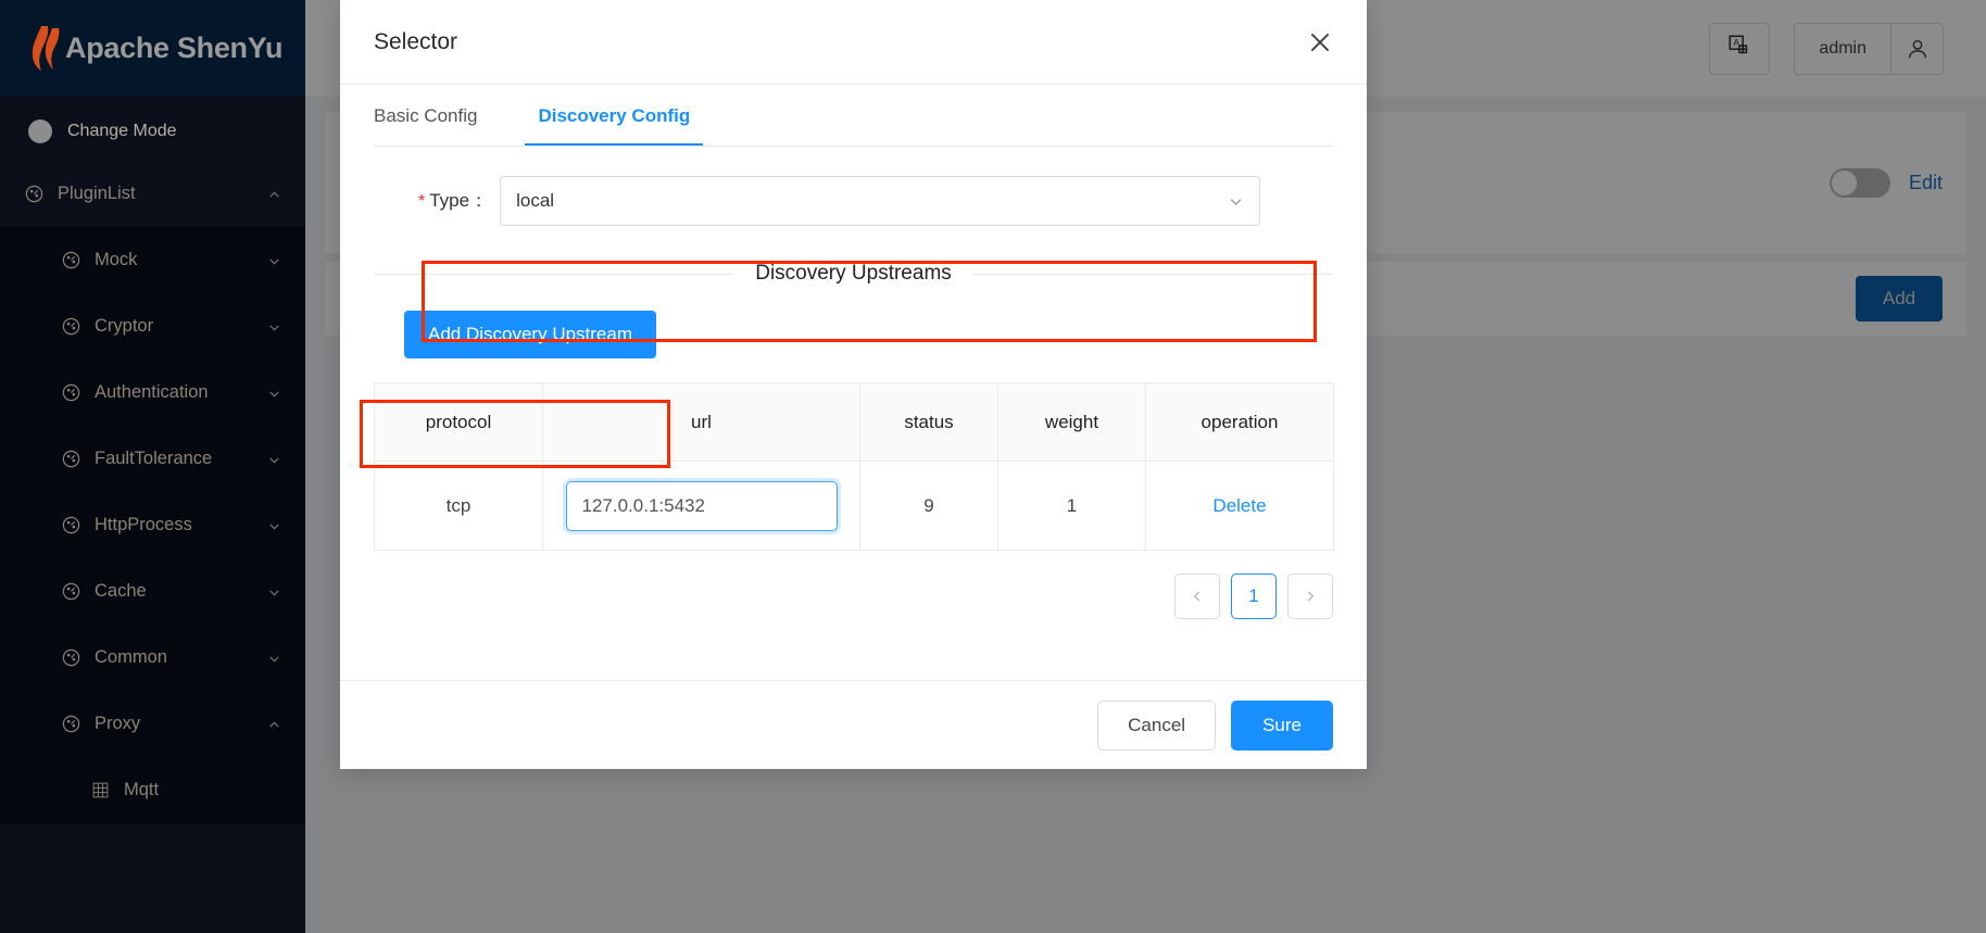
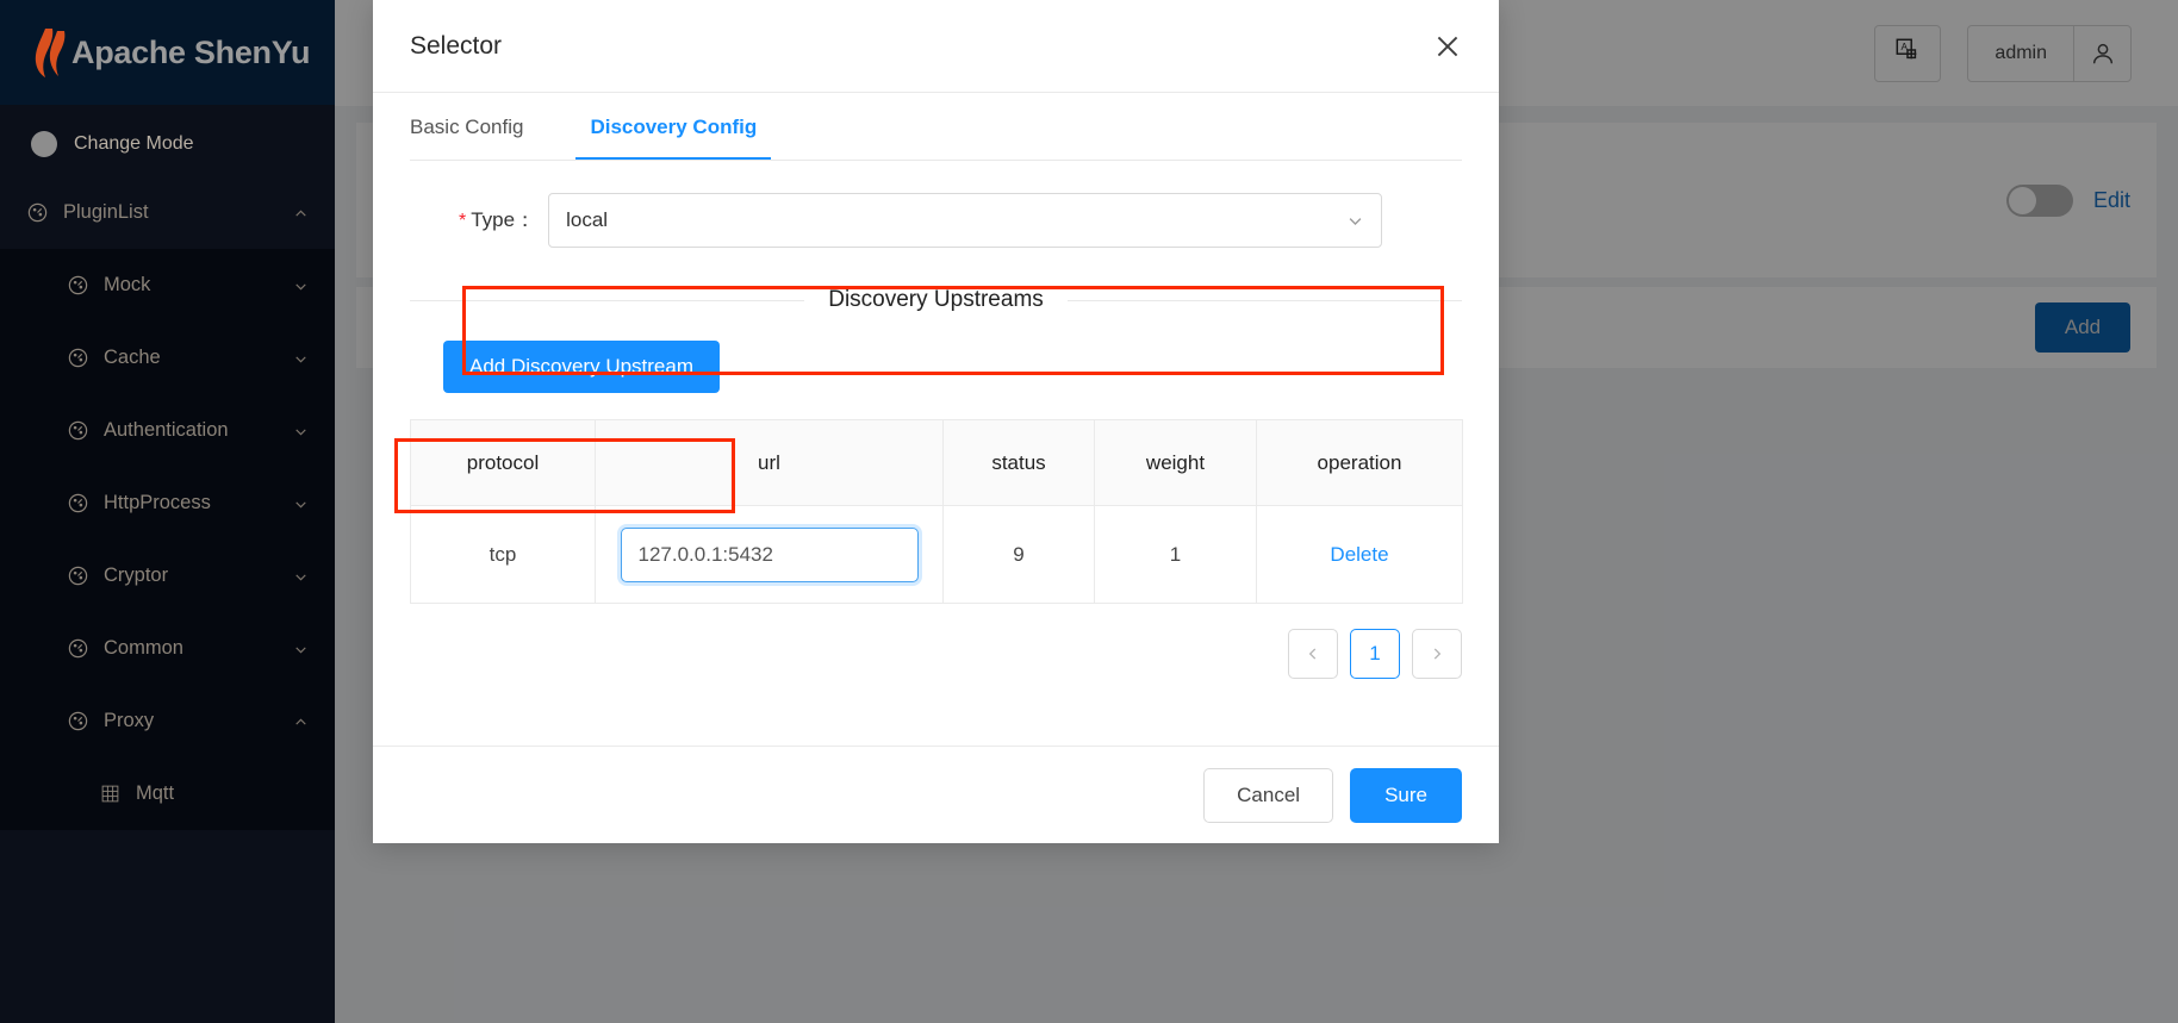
  Apache ShenYu
  Change Mode
  PluginList
  Mock
- Cryptor
+ Cache
  Authentication
- FaultTolerance
  HttpProcess
- Cache
+ Cryptor
  Common
  Proxy
  Mqtt
  A
  admin
  Edit
  Add
  Selector
  Basic Config
  Discovery Config
  * Type：
  local
  Discovery Upstreams
  Add Discovery Upstream
  protocol	url	status	weight	operation
  tcp	127.0.0.1:5432	9	1	Delete
  1
  Cancel
  Sure
